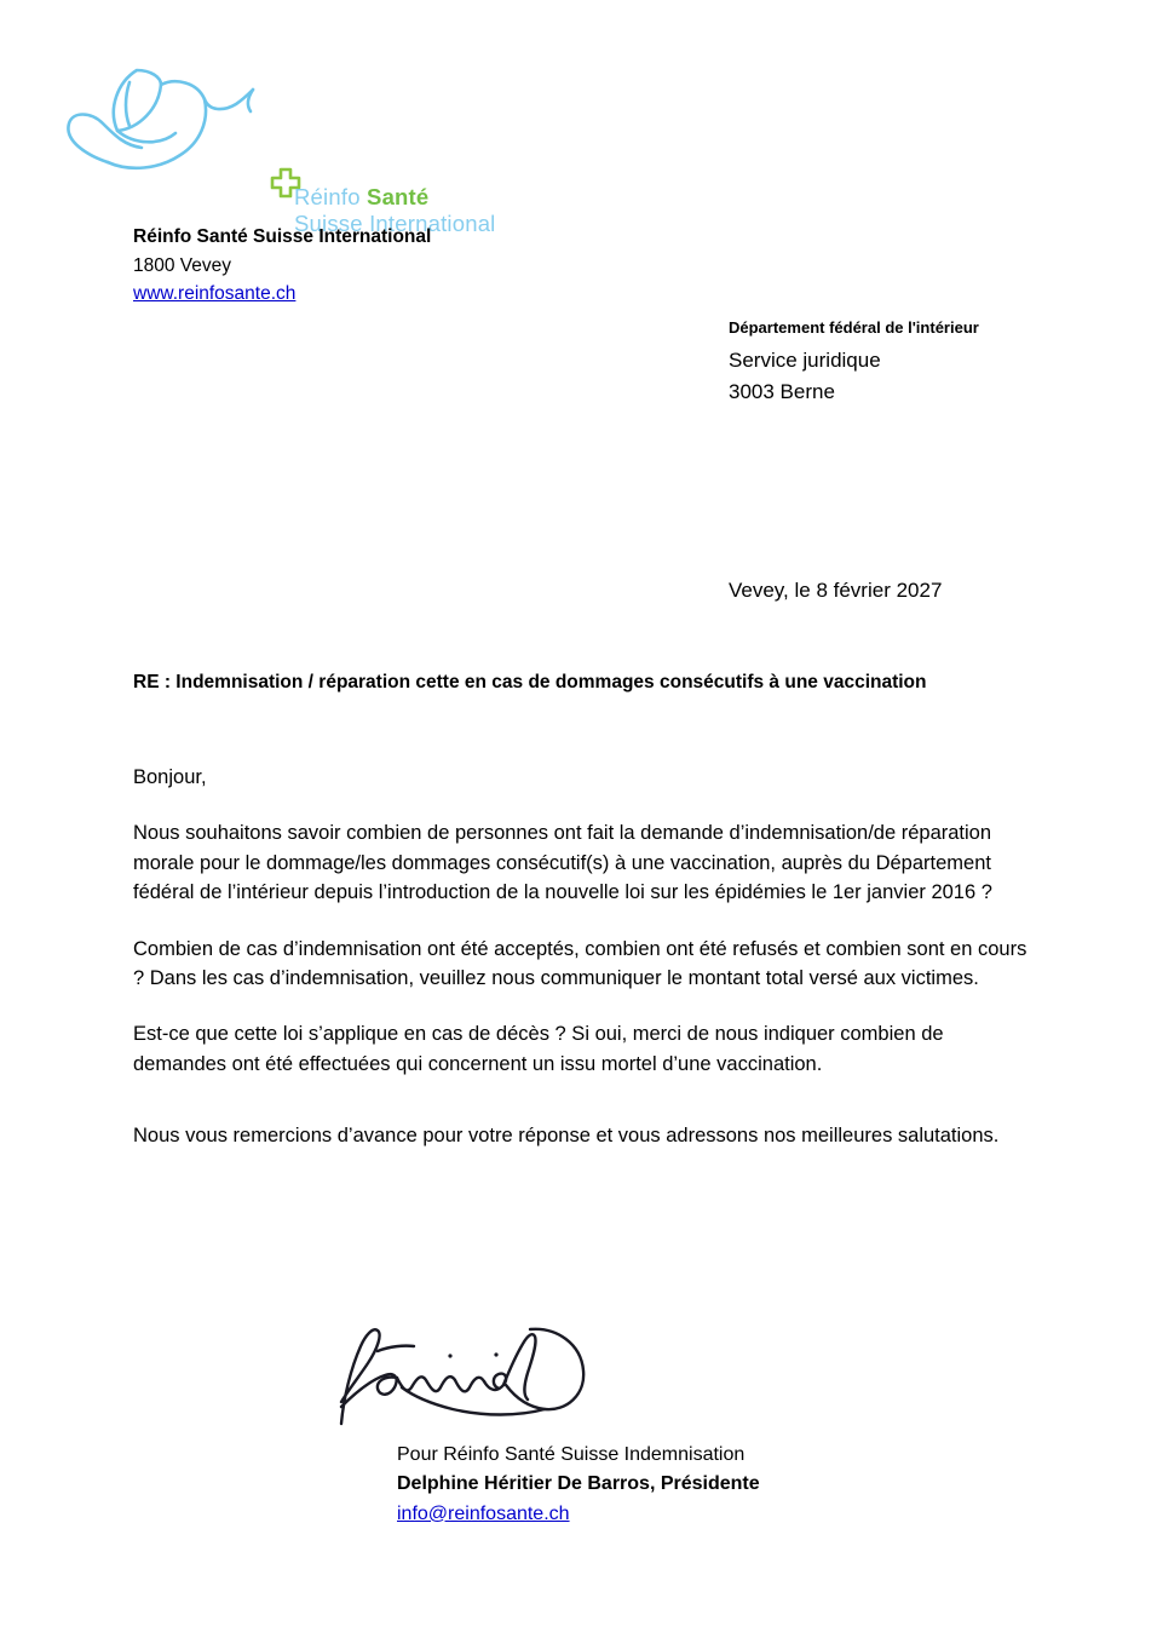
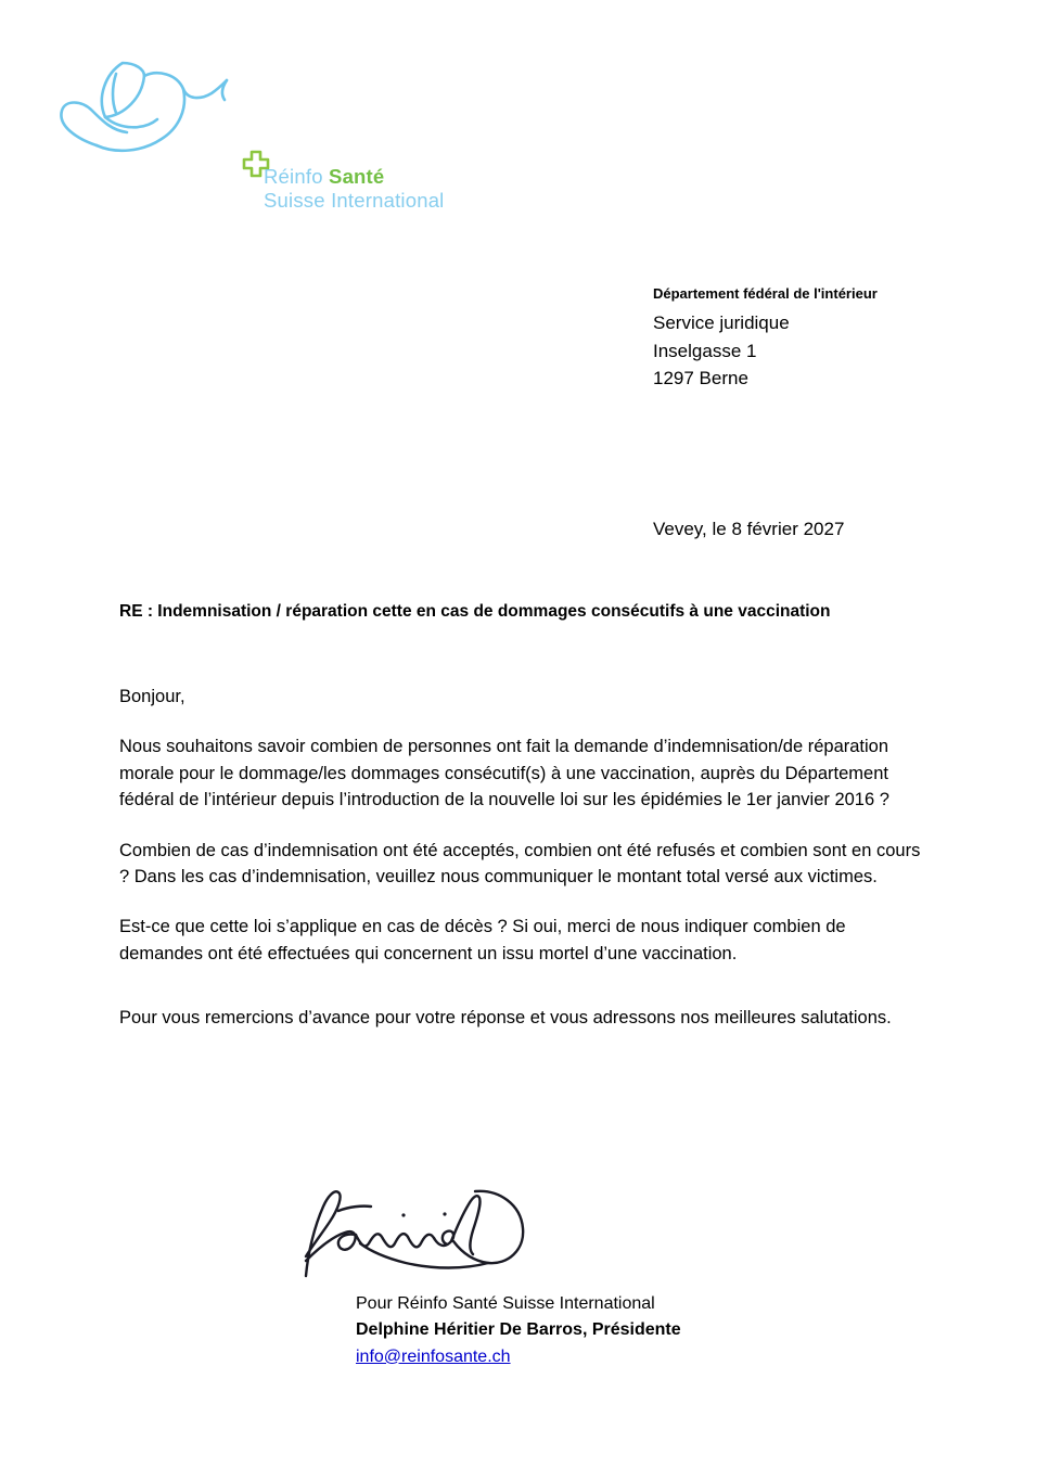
  Réinfo Santé
  Suisse International
- Réinfo Santé Suisse International
- 1800 Vevey
- www.reinfosante.ch
  Département fédéral de l'intérieur
  Service juridique
+ Inselgasse 1
- 3003 Berne
+ 1297 Berne
  Vevey, le 8 février 2027
  RE : Indemnisation / réparation cette en cas de dommages consécutifs à une vaccination
  Bonjour,
  Nous souhaitons savoir combien de personnes ont fait la demande d’indemnisation/de réparation morale pour le dommage/les dommages consécutif(s) à une vaccination, auprès du Département fédéral de l’intérieur depuis l’introduction de la nouvelle loi sur les épidémies le 1er janvier 2016 ?
  Combien de cas d’indemnisation ont été acceptés, combien ont été refusés et combien sont en cours ? Dans les cas d’indemnisation, veuillez nous communiquer le montant total versé aux victimes.
  Est-ce que cette loi s’applique en cas de décès ? Si oui, merci de nous indiquer combien de demandes ont été effectuées qui concernent un issu mortel d’une vaccination.
- Nous vous remercions d’avance pour votre réponse et vous adressons nos meilleures salutations.
+ Pour vous remercions d’avance pour votre réponse et vous adressons nos meilleures salutations.
- Pour Réinfo Santé Suisse Indemnisation
+ Pour Réinfo Santé Suisse International
  Delphine Héritier De Barros, Présidente
  info@reinfosante.ch
